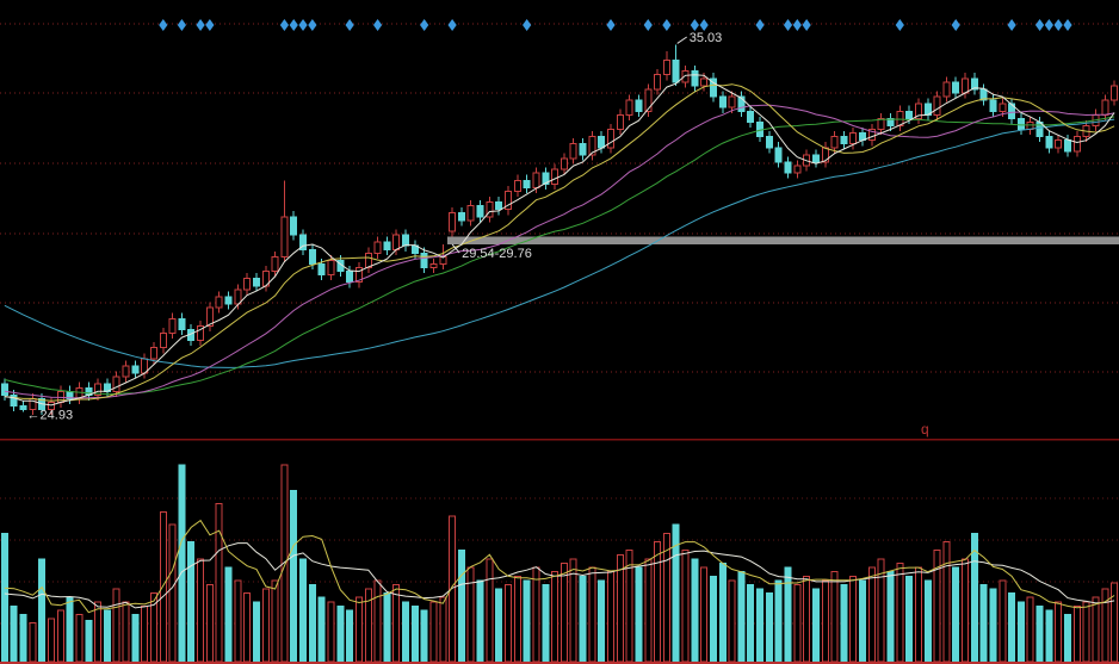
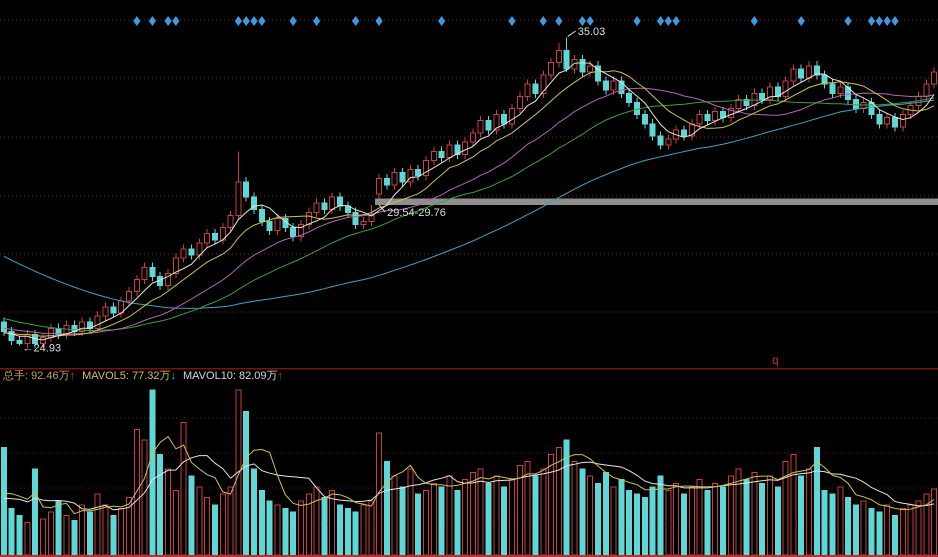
  35.03
  ←24.93
  29.54-29.76
  q
+ 总手: 92.46万↑ MAVOL5: 77.32万↓ MAVOL10: 82.09万↑
